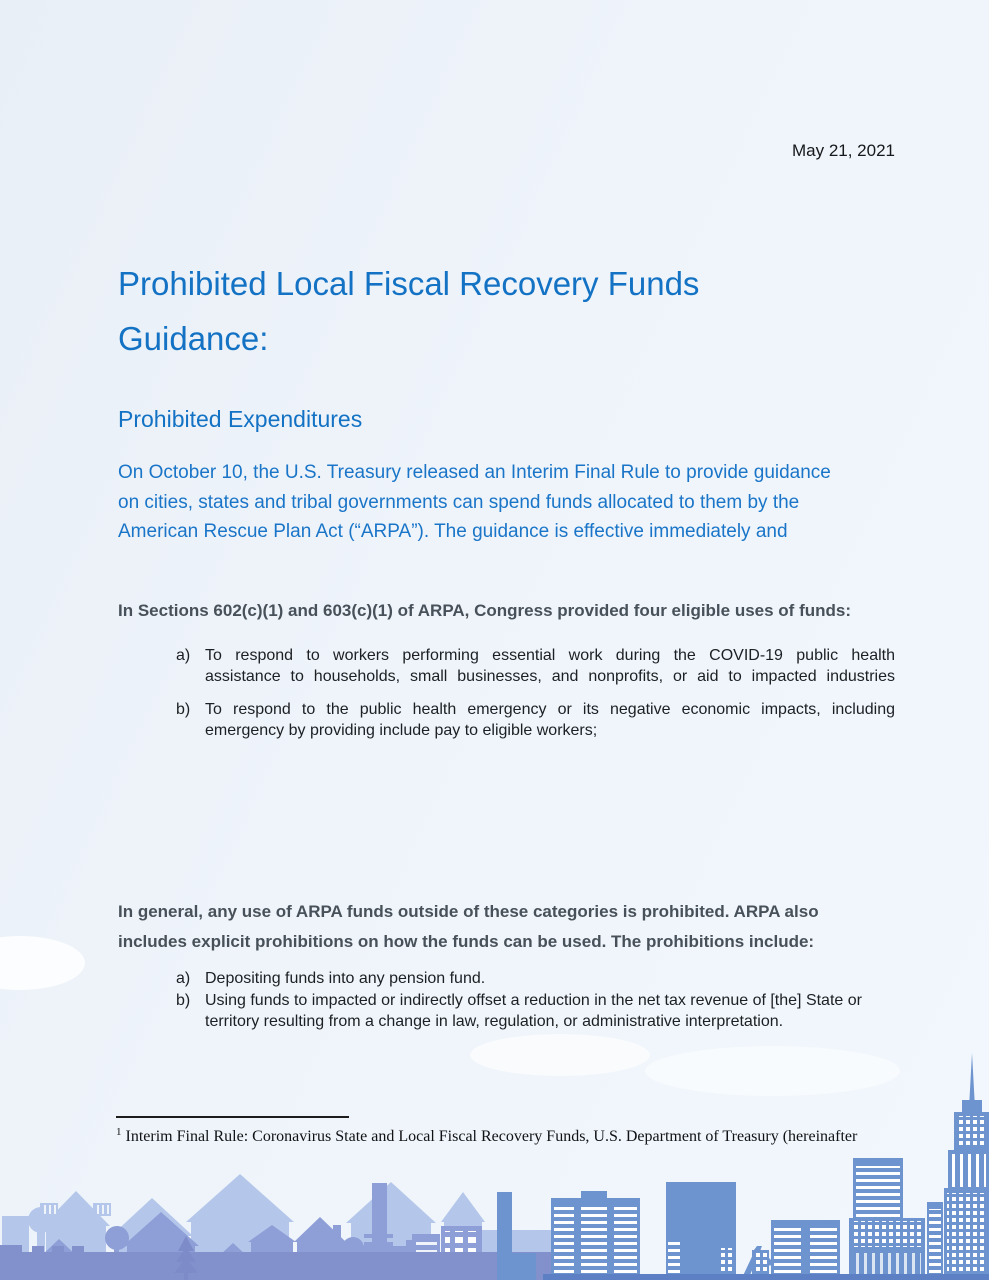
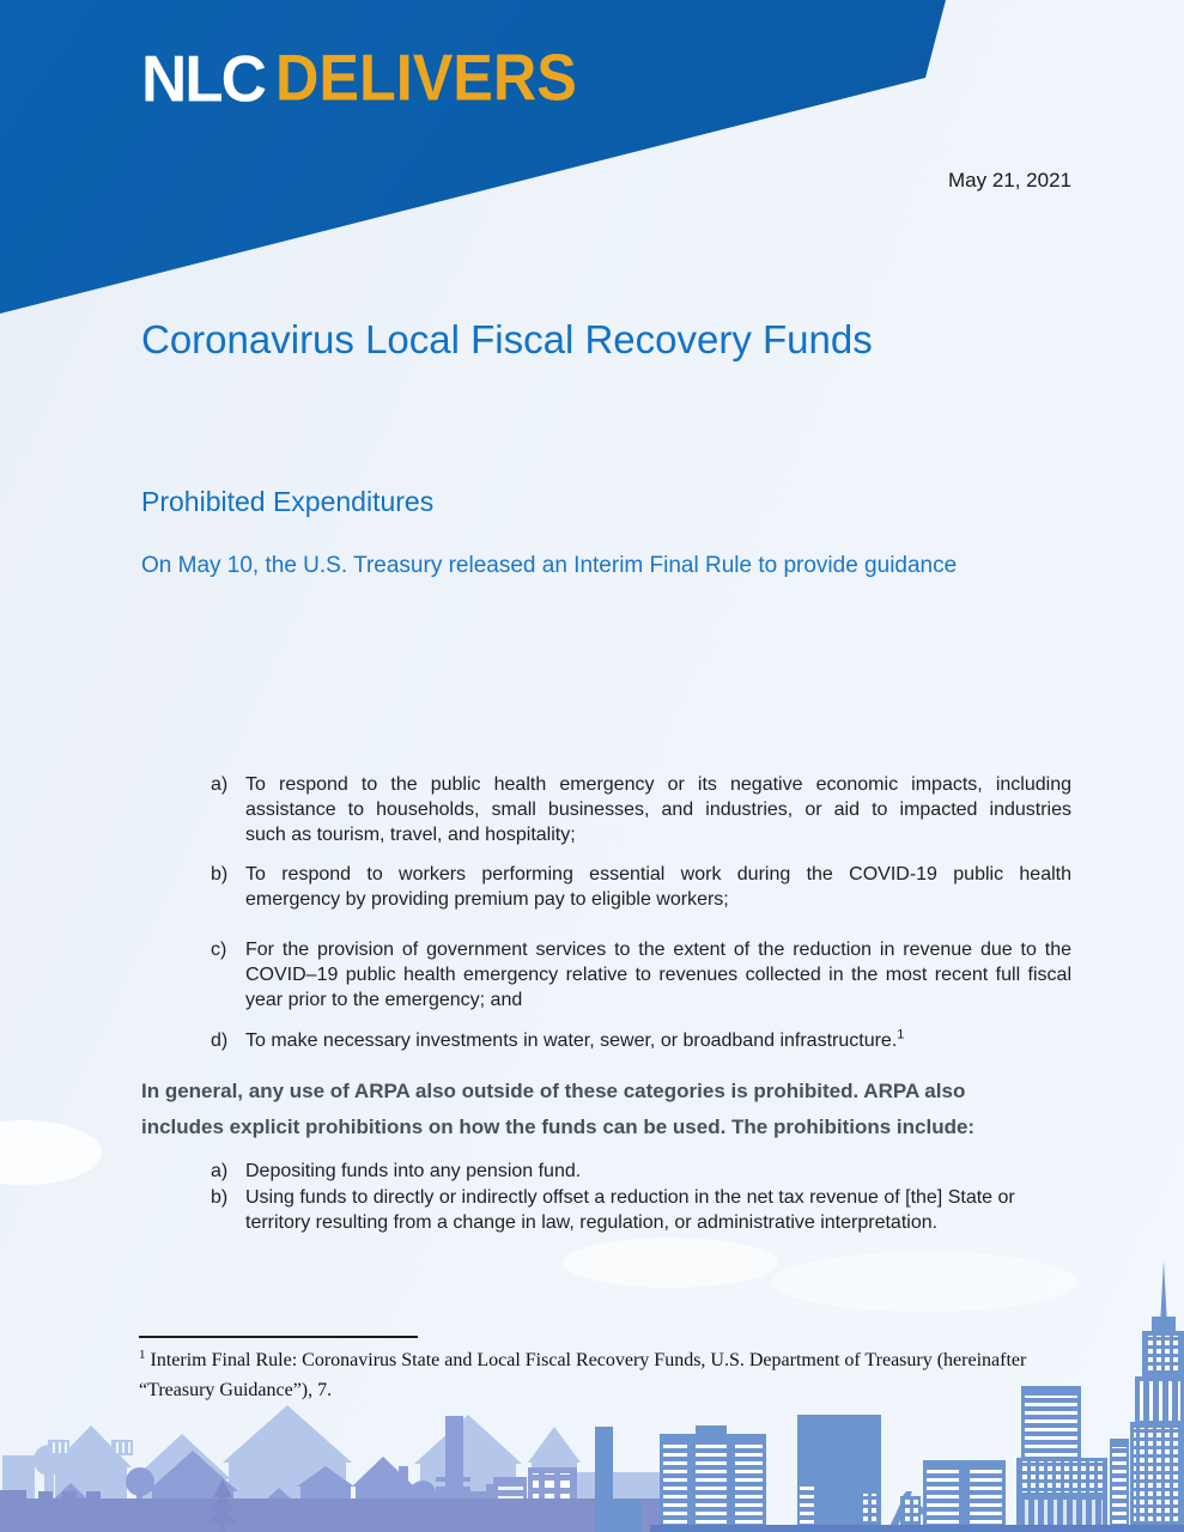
+ NLC
+ DELIVERS
  May 21, 2021
- Prohibited Local Fiscal Recovery Funds
+ Coronavirus Local Fiscal Recovery Funds
- Guidance:
  Prohibited Expenditures
- On October 10, the U.S. Treasury released an Interim Final Rule to provide guidance
+ On May 10, the U.S. Treasury released an Interim Final Rule to provide guidance
- on cities, states and tribal governments can spend funds allocated to them by the
- American Rescue Plan Act (“ARPA”). The guidance is effective immediately and
- In Sections 602(c)(1) and 603(c)(1) of ARPA, Congress provided four eligible uses of funds:
  a)
- To respond to workers performing essential work during the COVID-19 public health
+ To respond to the public health emergency or its negative economic impacts, including
- assistance to households, small businesses, and nonprofits, or aid to impacted industries
+ assistance to households, small businesses, and industries, or aid to impacted industries
+ such as tourism, travel, and hospitality;
  b)
- To respond to the public health emergency or its negative economic impacts, including
+ To respond to workers performing essential work during the COVID-19 public health
- emergency by providing include pay to eligible workers;
+ emergency by providing premium pay to eligible workers;
+ c)
+ For the provision of government services to the extent of the reduction in revenue due to the
+ COVID–19 public health emergency relative to revenues collected in the most recent full fiscal
+ year prior to the emergency; and
+ d)
+ To make necessary investments in water, sewer, or broadband infrastructure.1
- In general, any use of ARPA funds outside of these categories is prohibited. ARPA also
+ In general, any use of ARPA also outside of these categories is prohibited. ARPA also
  includes explicit prohibitions on how the funds can be used. The prohibitions include:
  a)
  Depositing funds into any pension fund.
  b)
- Using funds to impacted or indirectly offset a reduction in the net tax revenue of [the] State or
+ Using funds to directly or indirectly offset a reduction in the net tax revenue of [the] State or
  territory resulting from a change in law, regulation, or administrative interpretation.
  1 Interim Final Rule: Coronavirus State and Local Fiscal Recovery Funds, U.S. Department of Treasury (hereinafter
+ “Treasury Guidance”), 7.
